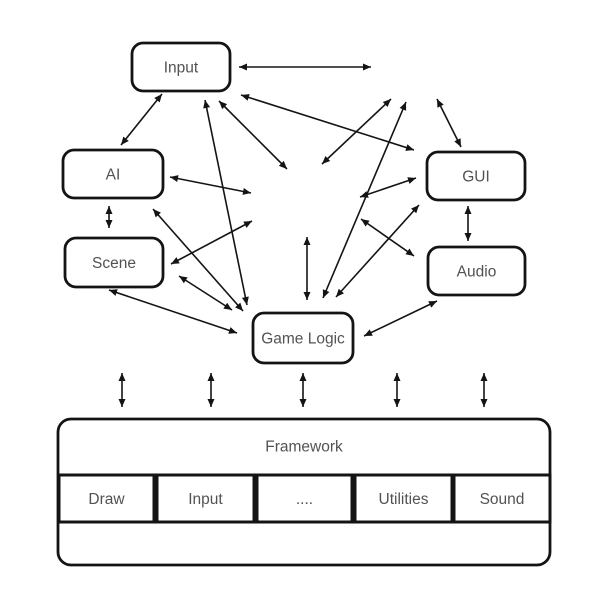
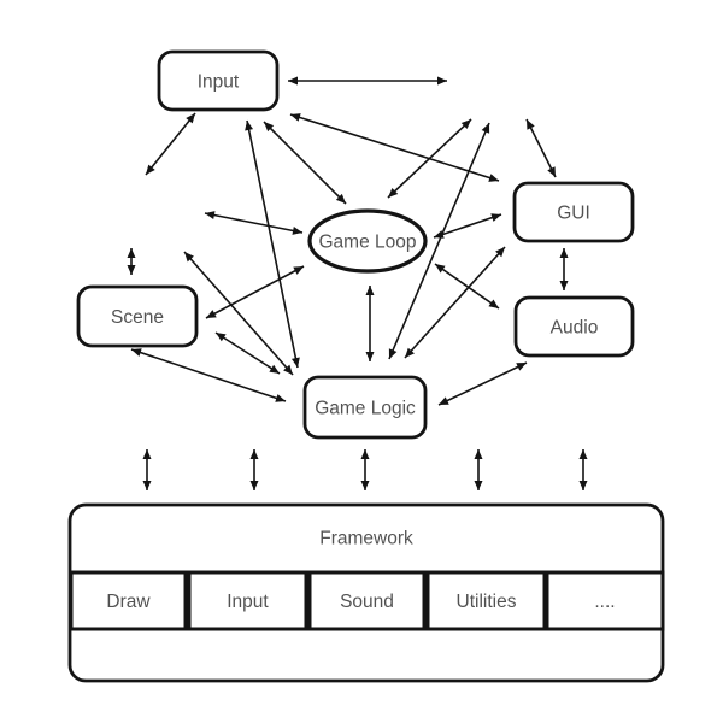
  Input
- AI
  GUI
  Scene
  Audio
+ Game Loop
  Game Logic
  Framework
  Draw
  Input
- ....
+ Sound
  Utilities
- Sound
+ ....
